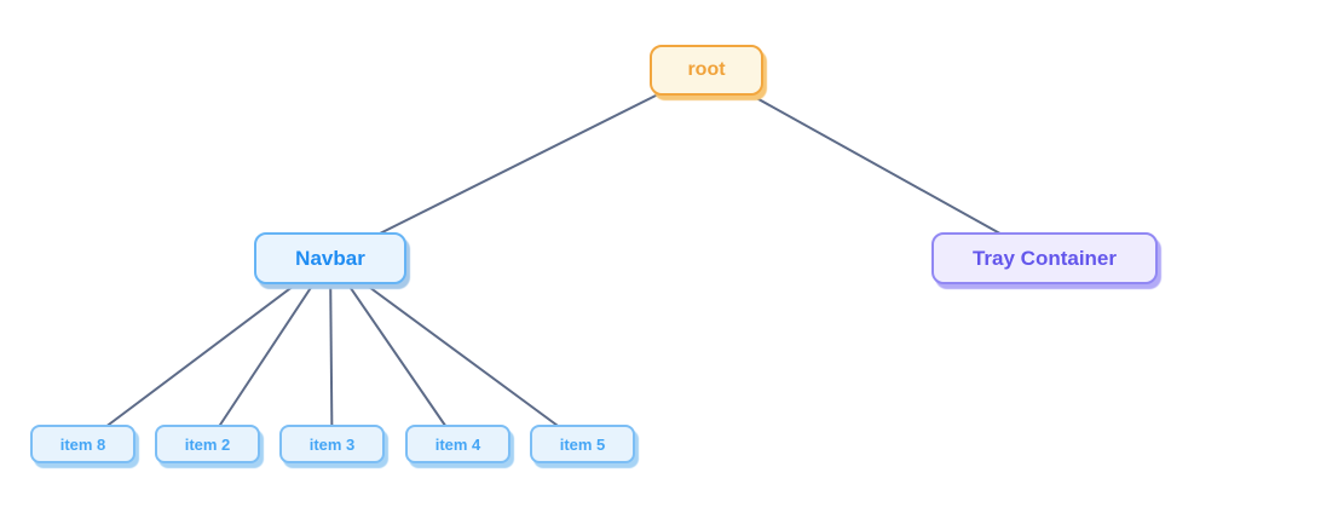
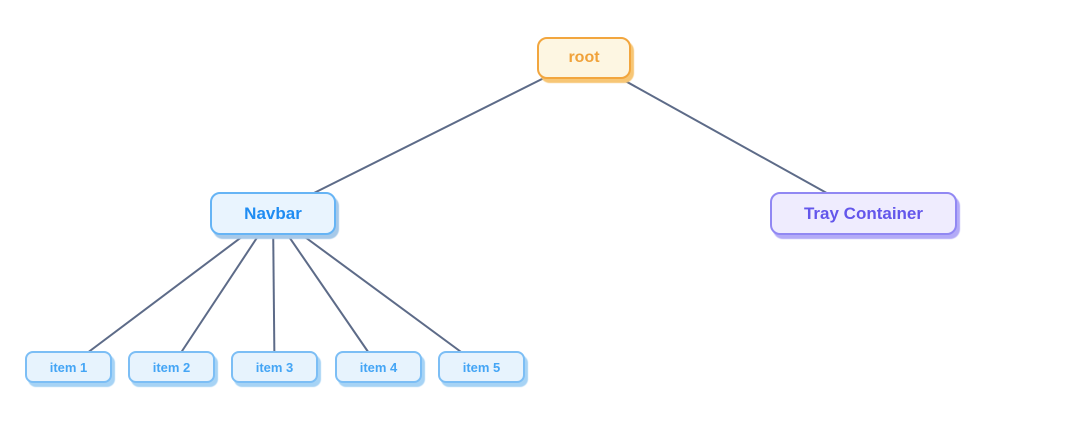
  root
  Navbar
  Tray Container
- item 8
+ item 1
  item 2
  item 3
  item 4
  item 5
